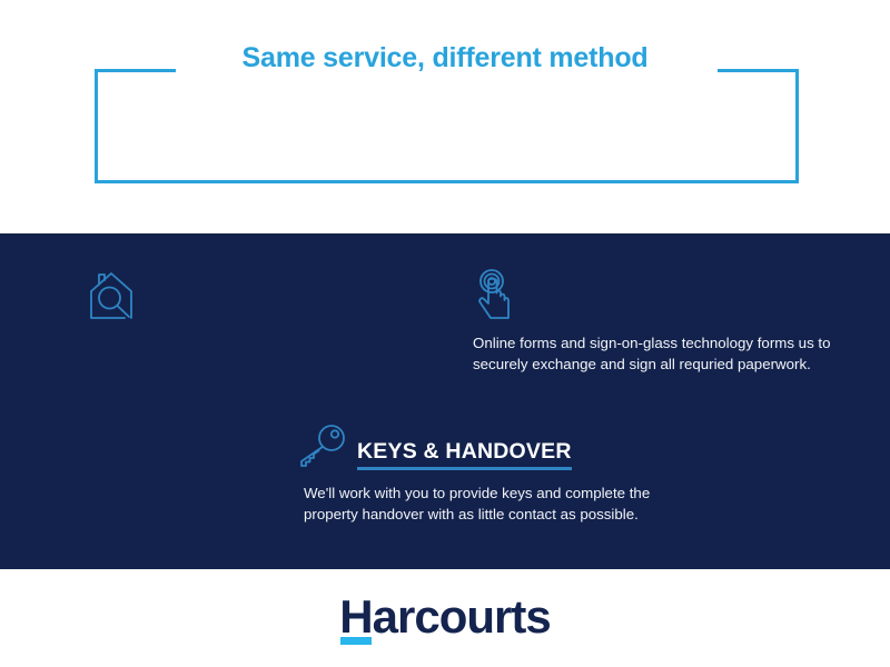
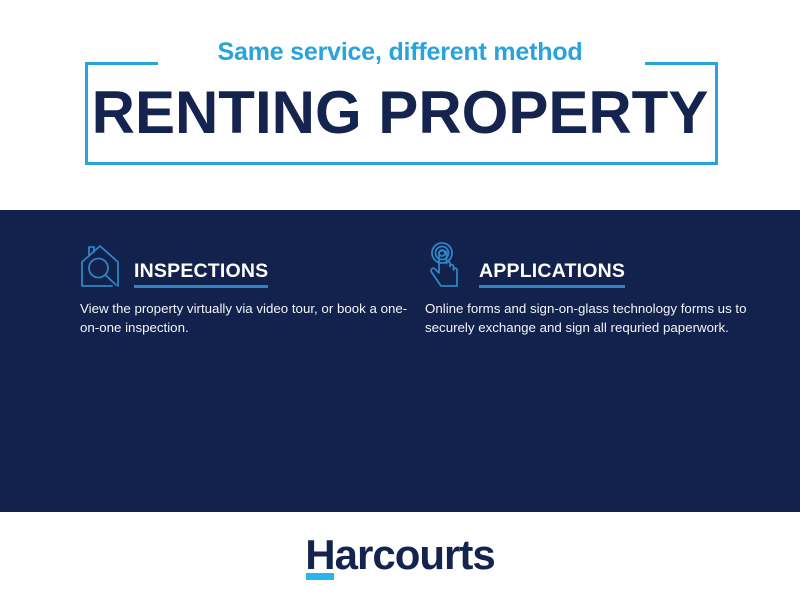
  Same service, different method
+ RENTING PROPERTY
+ INSPECTIONS
+ View the property virtually via video tour, or book a one-on-one inspection.
+ APPLICATIONS
  Online forms and sign-on-glass technology forms us to securely exchange and sign all requried paperwork.
- KEYS & HANDOVER
- We'll work with you to provide keys and complete the property handover with as little contact as possible.
  Harcourts
